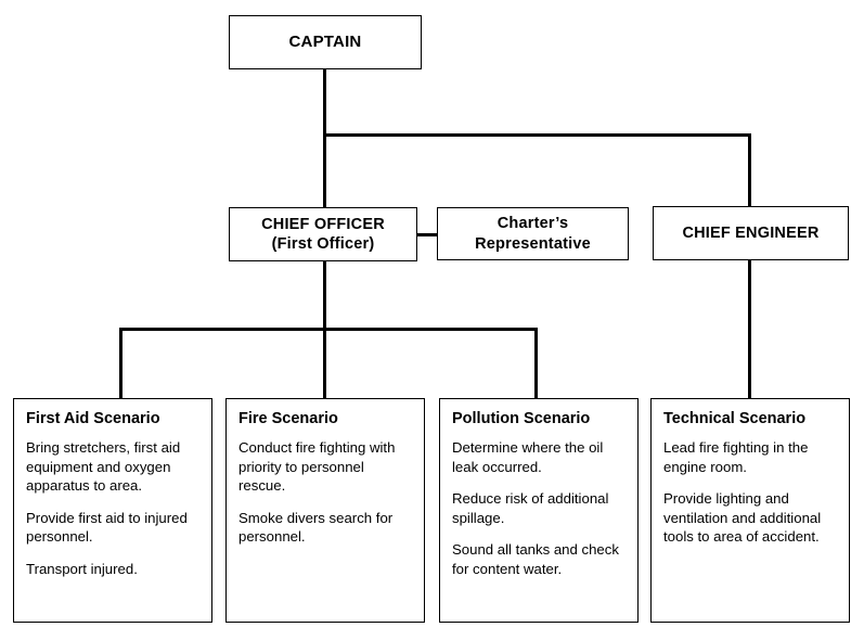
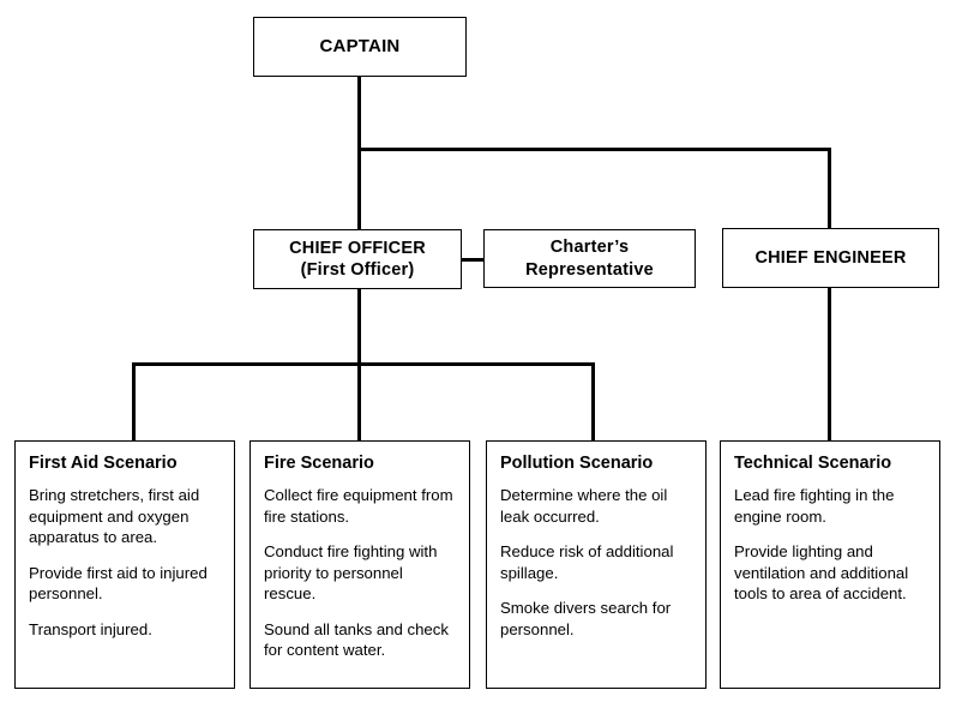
  CAPTAIN
  CHIEF OFFICER
  (First Officer)
  Charter’s
  Representative
  CHIEF ENGINEER
  First Aid Scenario
  Bring stretchers, first aid equipment and oxygen apparatus to area.
  Provide first aid to injured personnel.
  Transport injured.
  Fire Scenario
+ Collect fire equipment from fire stations.
  Conduct fire fighting with priority to personnel rescue.
- Smoke divers search for personnel.
+ Sound all tanks and check for content water.
  Pollution Scenario
  Determine where the oil leak occurred.
  Reduce risk of additional spillage.
- Sound all tanks and check for content water.
+ Smoke divers search for personnel.
  Technical Scenario
  Lead fire fighting in the engine room.
  Provide lighting and ventilation and additional tools to area of accident.
